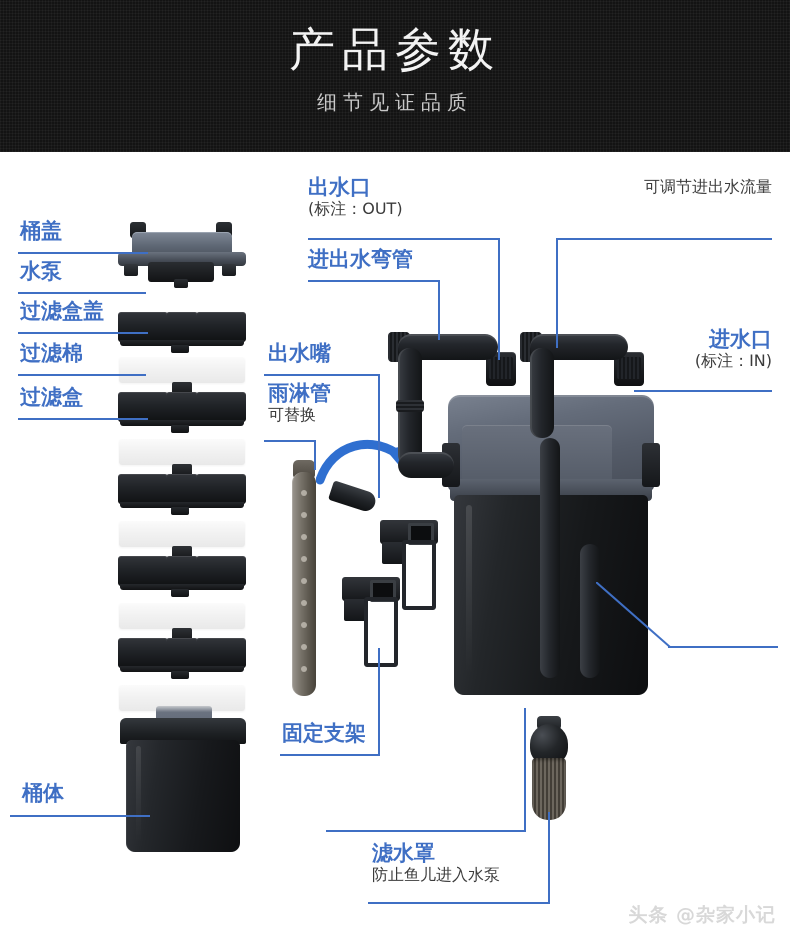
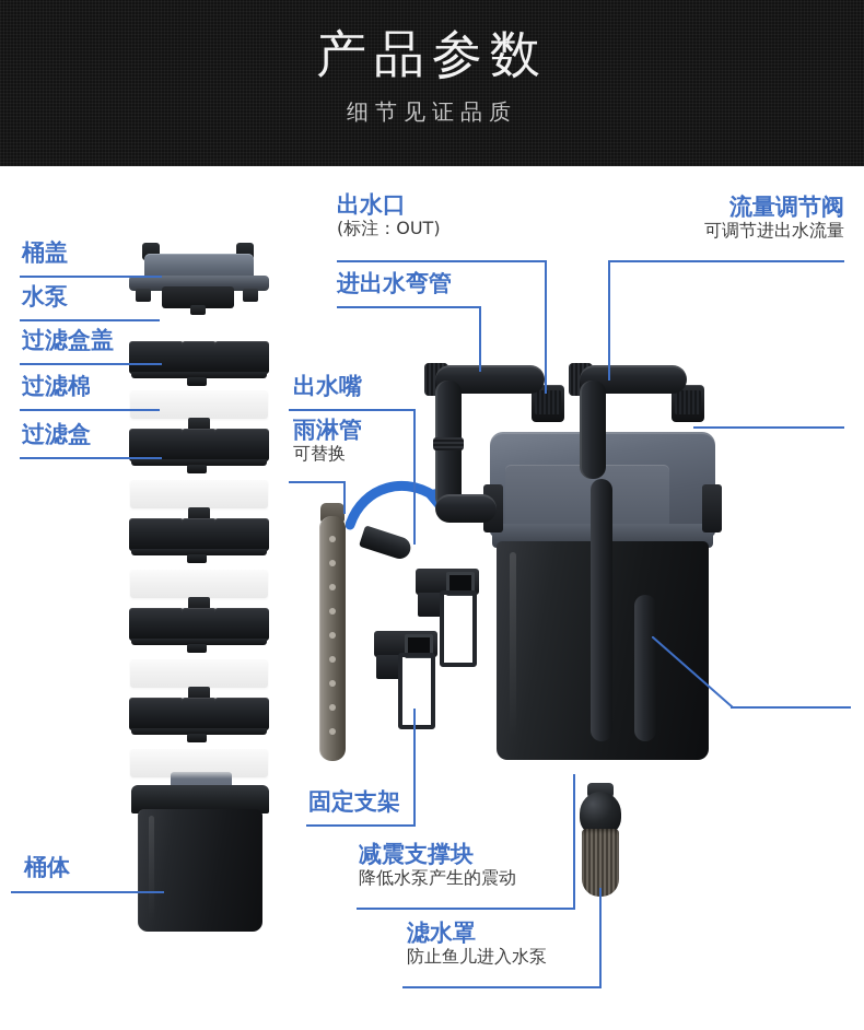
  产品参数
  细节见证品质
  桶盖
  水泵
  过滤盒盖
  过滤棉
  过滤盒
  桶体
  出水口
  (标注：OUT)
  进出水弯管
  出水嘴
  雨淋管
  可替换
+ 流量调节阀
  可调节进出水流量
- 进水口
- (标注：IN)
  固定支架
+ 减震支撑块
+ 降低水泵产生的震动
  滤水罩
  防止鱼儿进入水泵
- 头条 @杂家小记
